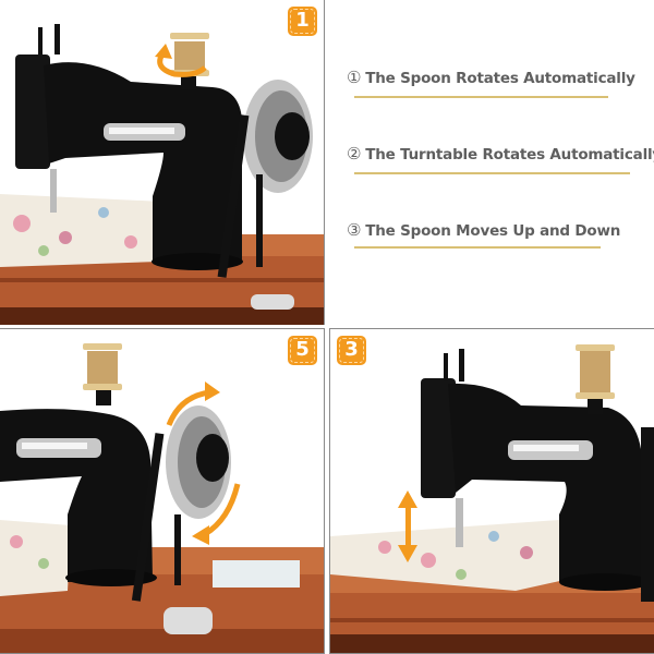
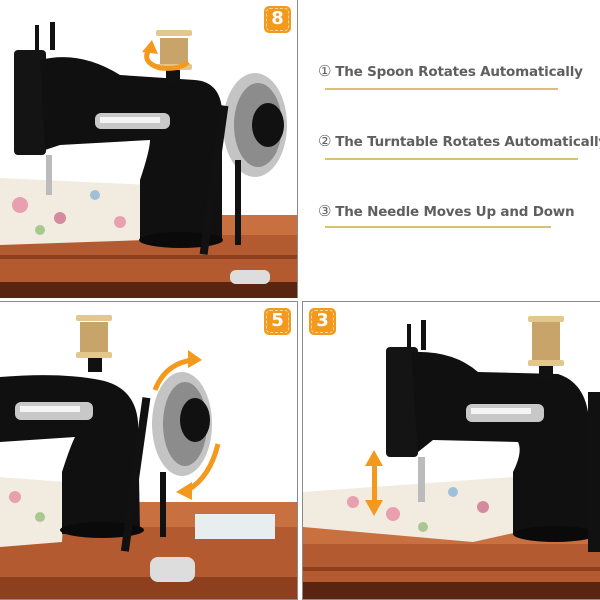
- 1
+ 8
  ① The Spoon Rotates Automatically
  ② The Turntable Rotates Automaticall
- ③ The Spoon Moves Up and Down
+ ③ The Needle Moves Up and Down
  5
  3
